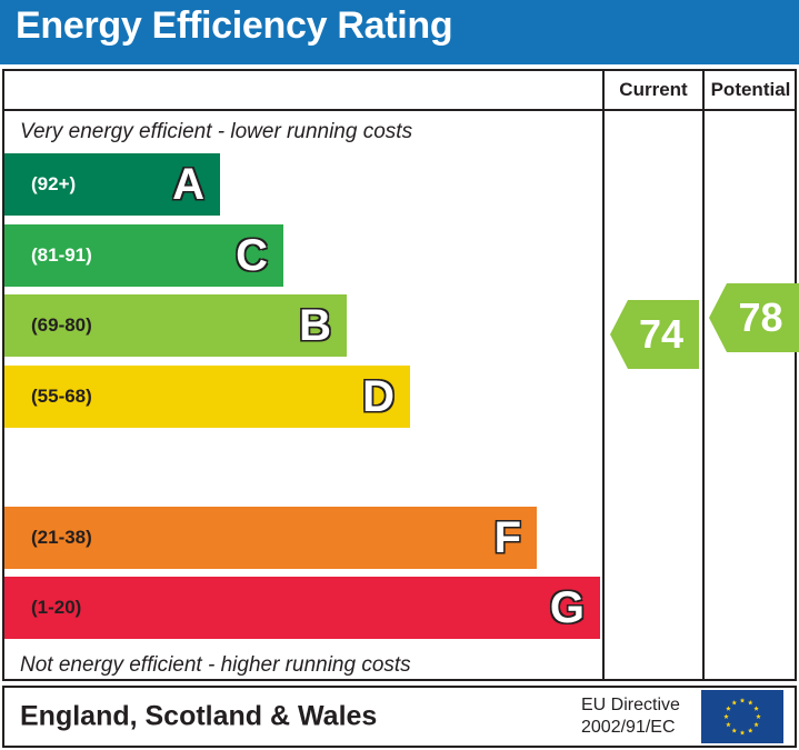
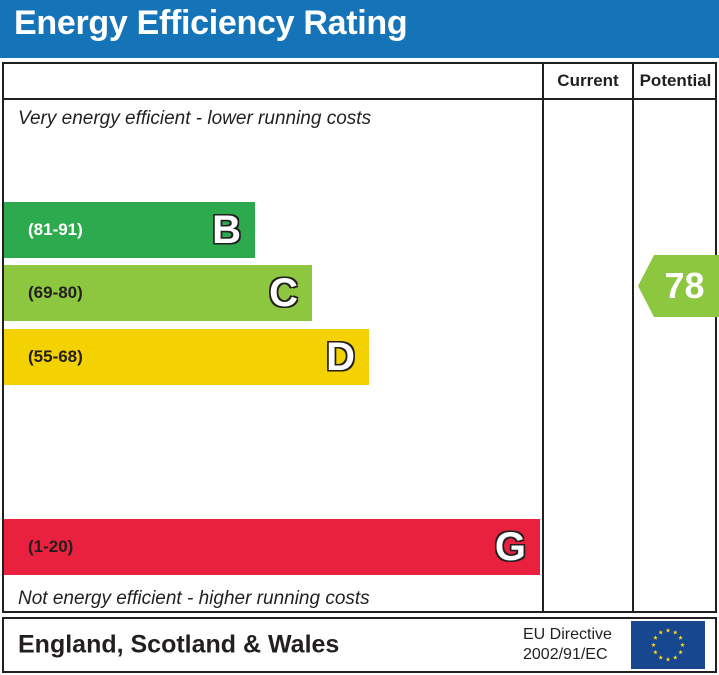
  Energy Efficiency Rating
  Current
  Potential
  Very energy efficient - lower running costs
- (92+)
- A
  (81-91)
- C
+ B
  (69-80)
- B
+ C
  (55-68)
  D
- (21-38)
- F
  (1-20)
  G
  Not energy efficient - higher running costs
- 74
  78
  England, Scotland & Wales
  EU Directive
  2002/91/EC
